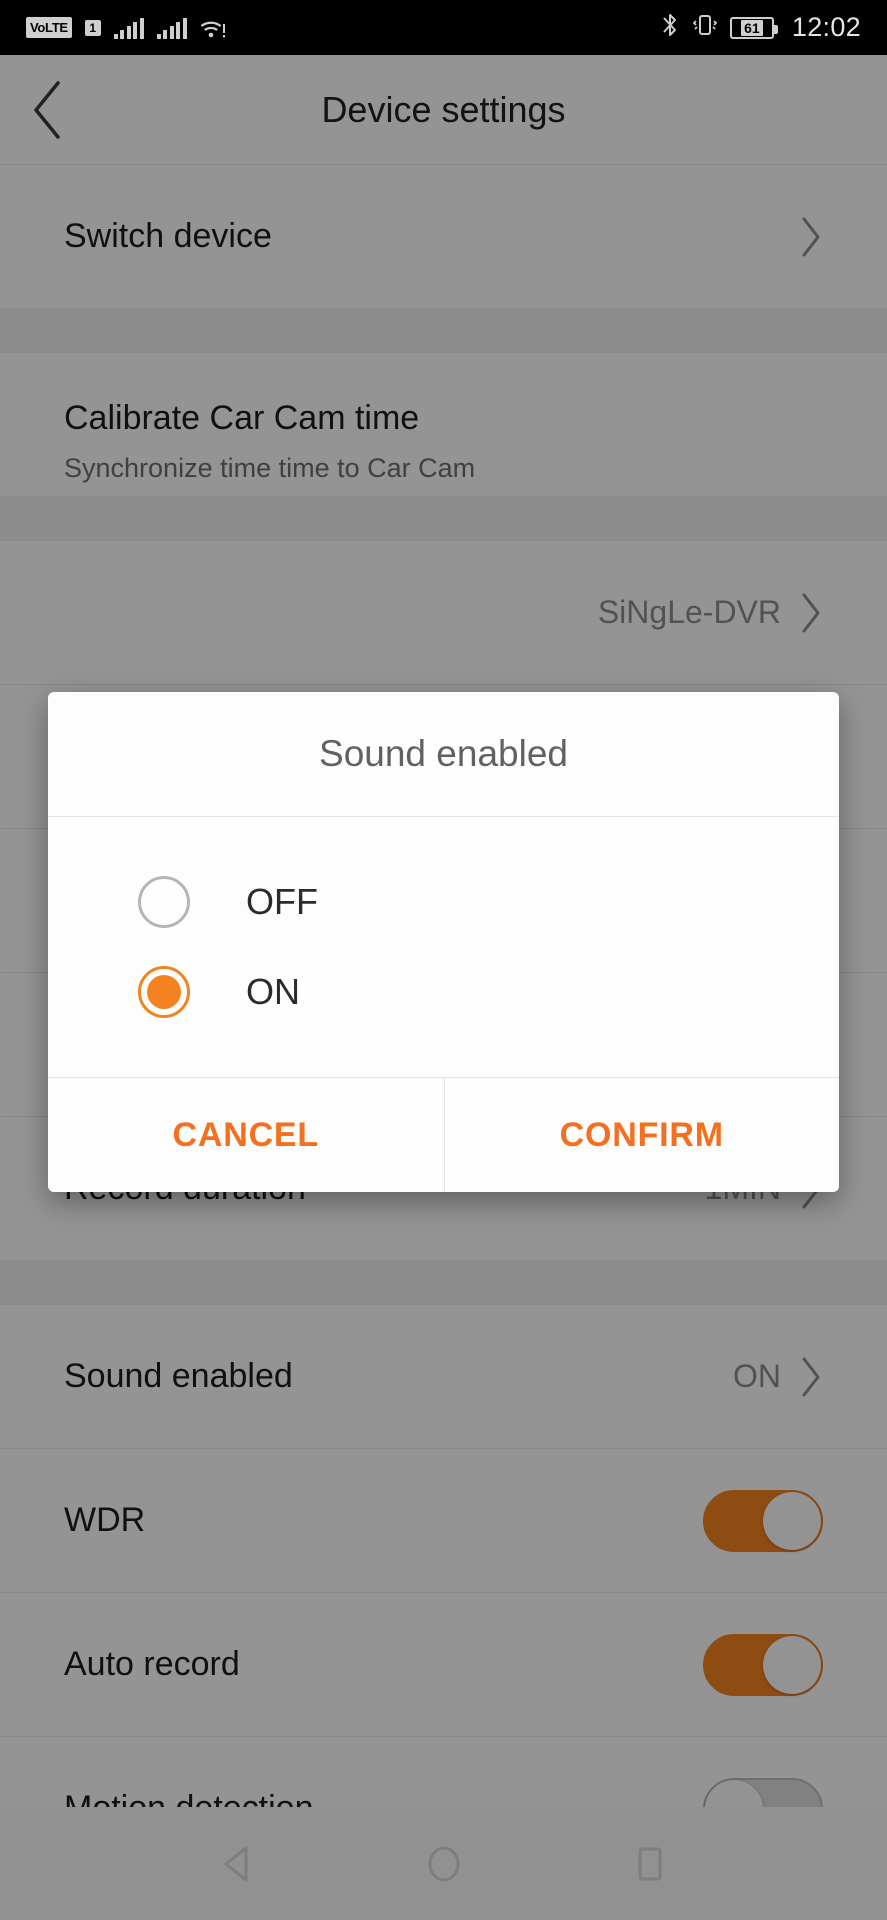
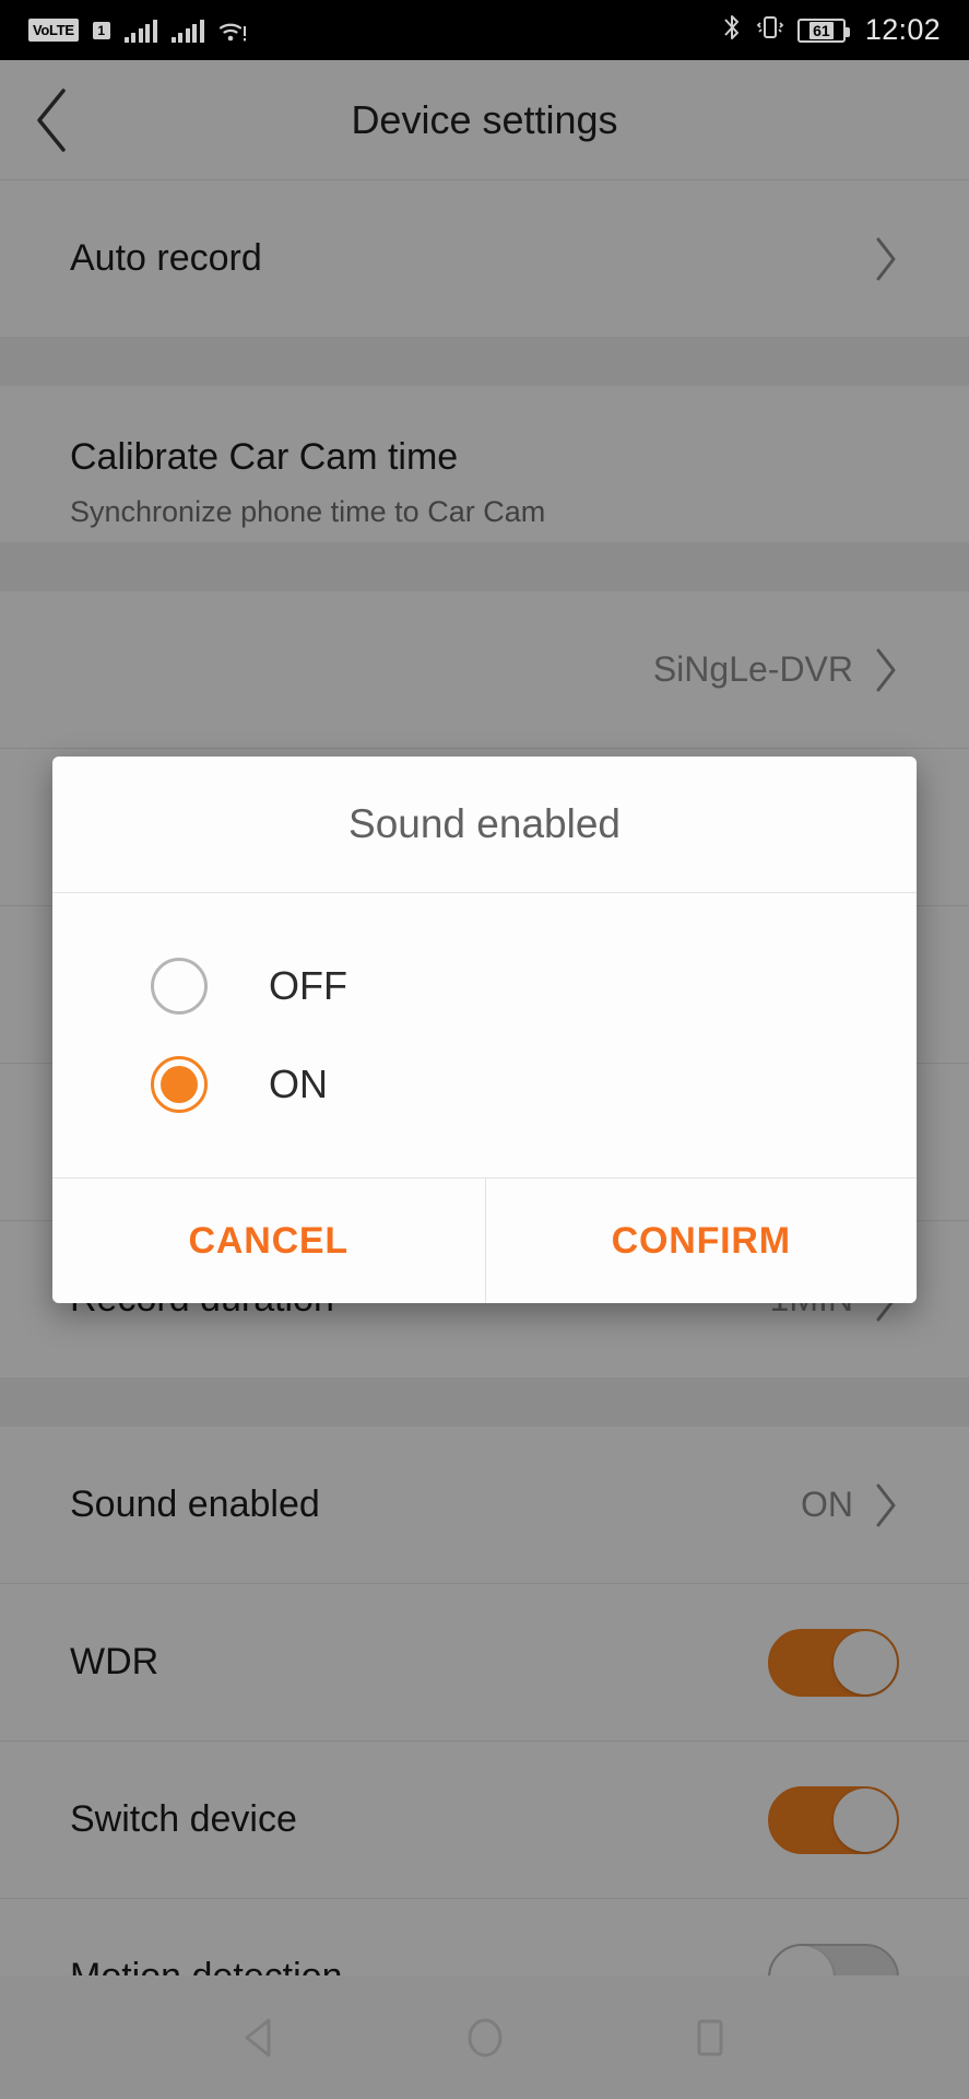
  VoLTE
  1
  61
  12:02
  Device settings
- Switch device
+ Auto record
  Calibrate Car Cam time
- Synchronize time time to Car Cam
+ Synchronize phone time to Car Cam
  SiNgLe-DVR
  Sound enabled
  ON
  WDR
- Auto record
+ Switch device
  Sound enabled
  OFF
  ON
  CANCEL
  CONFIRM
